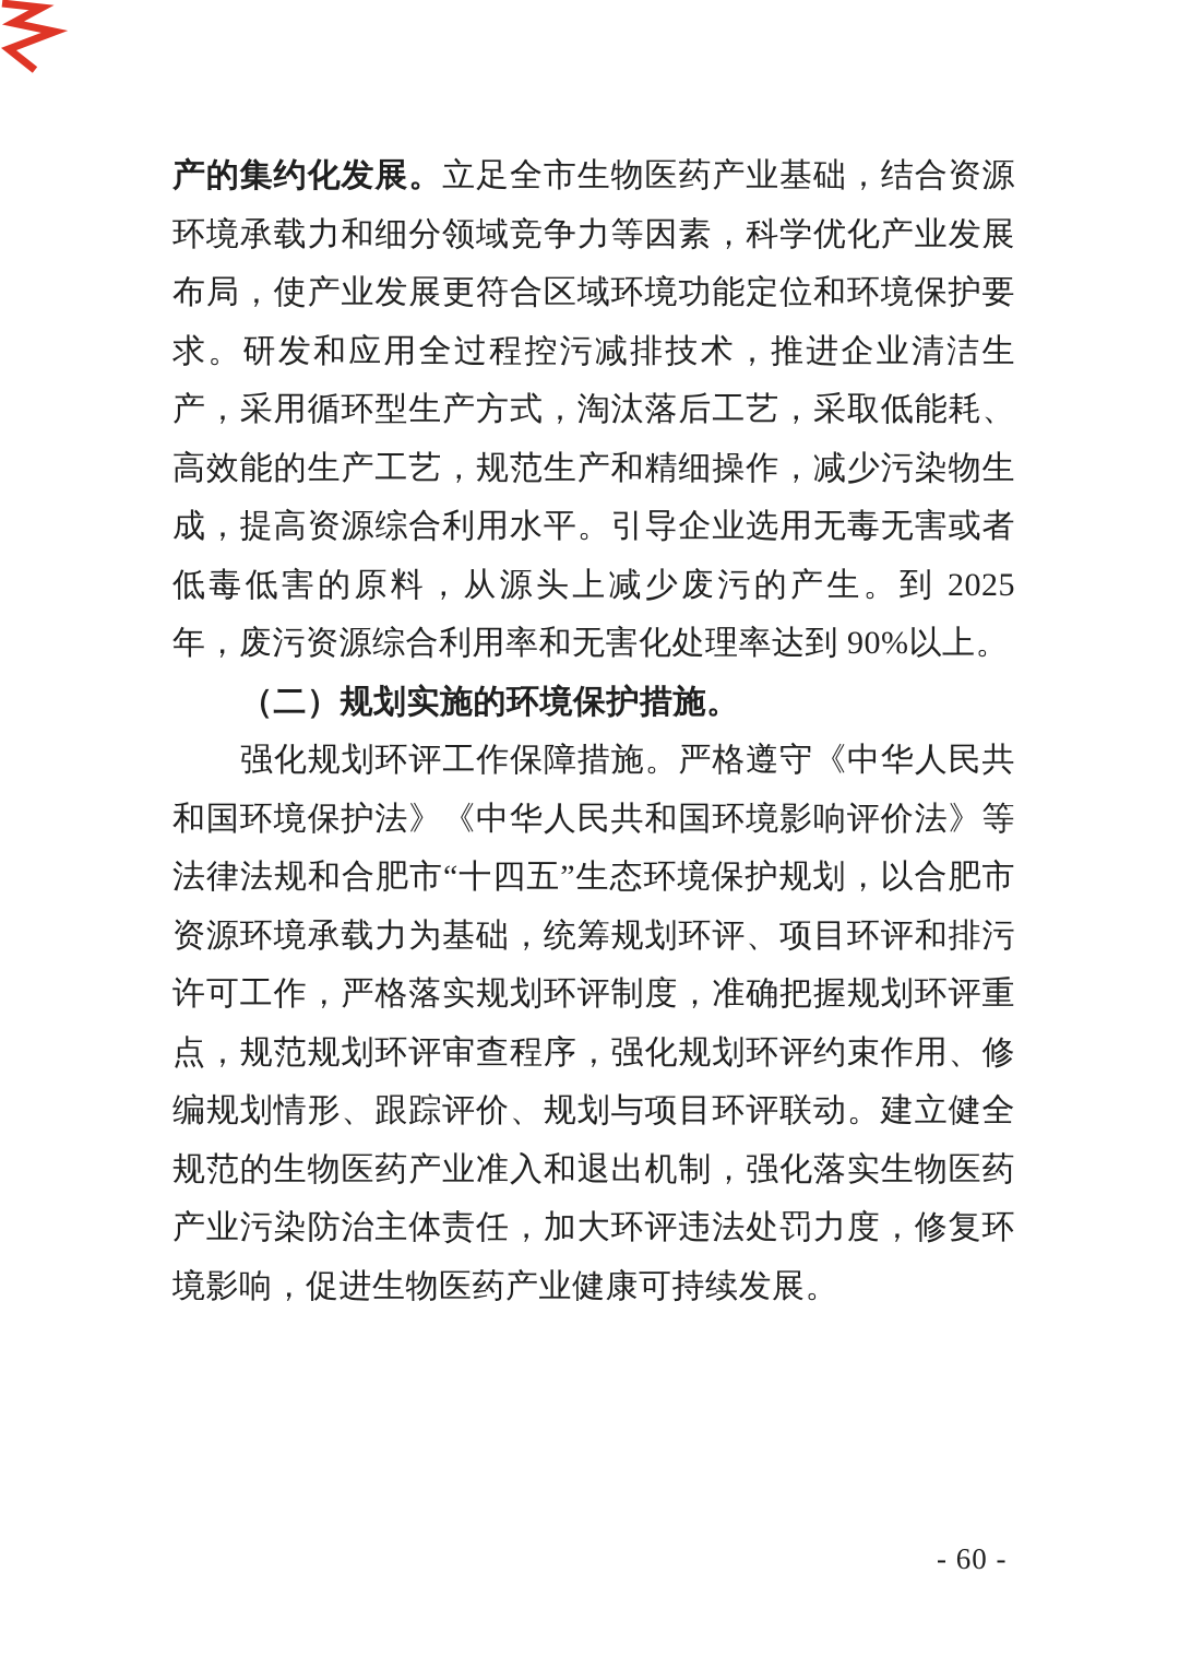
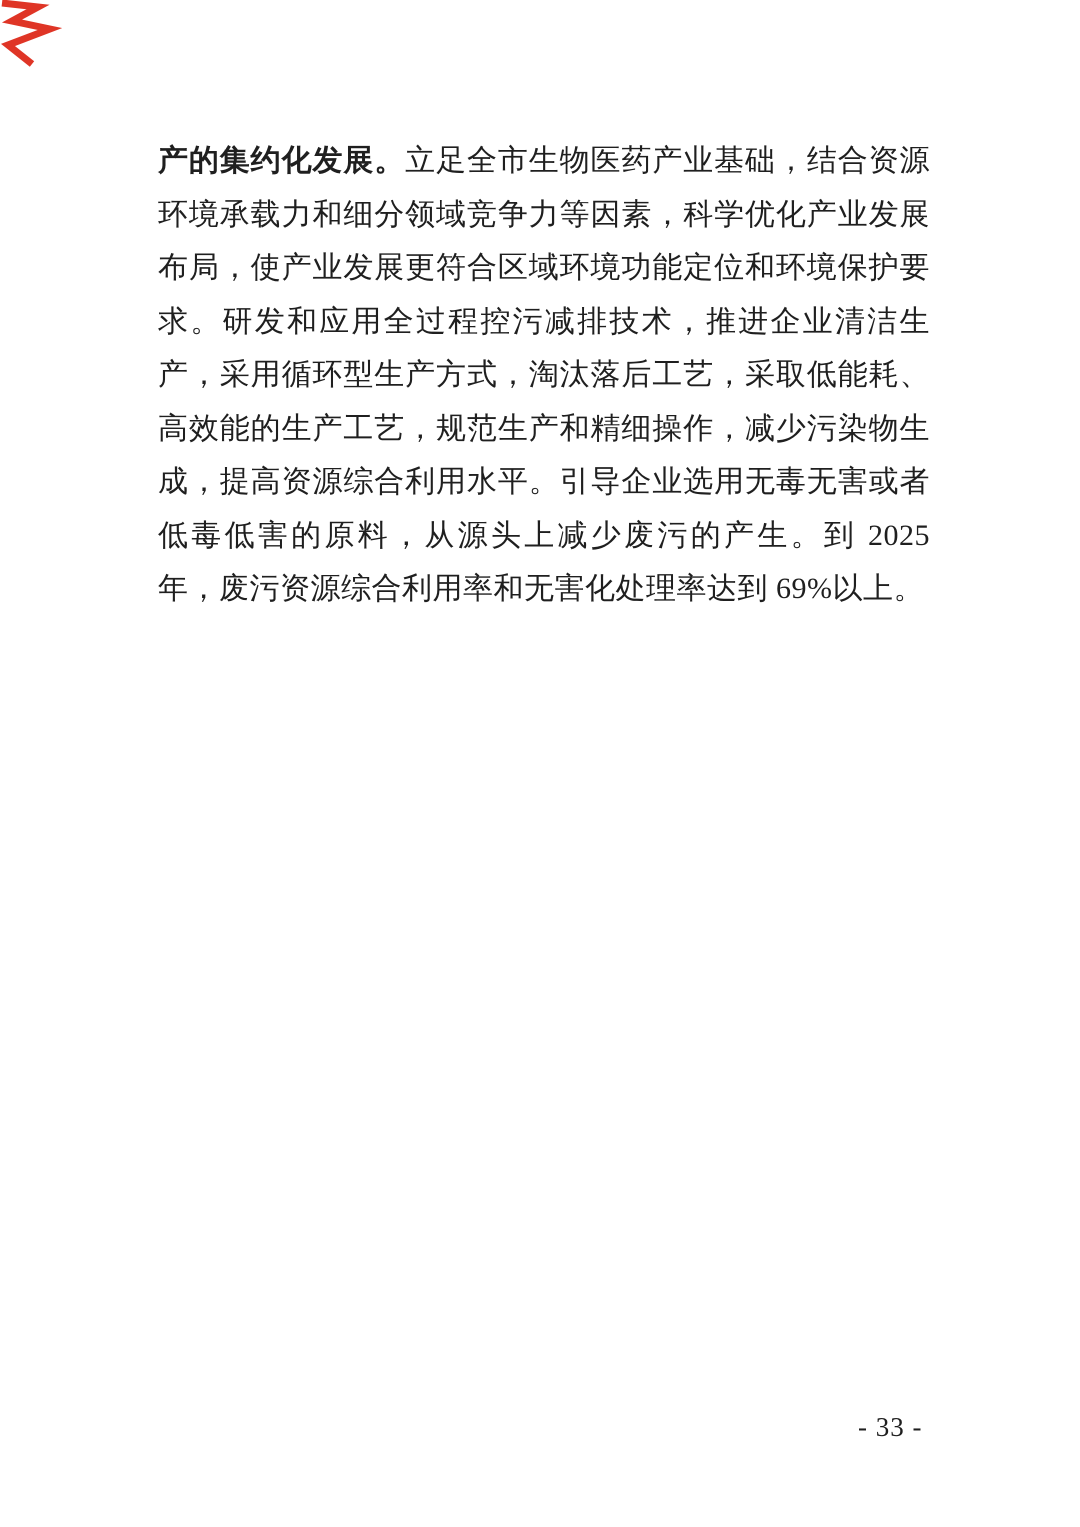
- 产的集约化发展。立足全市生物医药产业基础，结合资源环境承载力和细分领域竞争力等因素，科学优化产业发展布局，使产业发展更符合区域环境功能定位和环境保护要求。研发和应用全过程控污减排技术，推进企业清洁生产，采用循环型生产方式，淘汰落后工艺，采取低能耗、高效能的生产工艺，规范生产和精细操作，减少污染物生成，提高资源综合利用水平。引导企业选用无毒无害或者低毒低害的原料，从源头上减少废污的产生。到 2025 年，废污资源综合利用率和无害化处理率达到 90%以上。
+ 产的集约化发展。立足全市生物医药产业基础，结合资源环境承载力和细分领域竞争力等因素，科学优化产业发展布局，使产业发展更符合区域环境功能定位和环境保护要求。研发和应用全过程控污减排技术，推进企业清洁生产，采用循环型生产方式，淘汰落后工艺，采取低能耗、高效能的生产工艺，规范生产和精细操作，减少污染物生成，提高资源综合利用水平。引导企业选用无毒无害或者低毒低害的原料，从源头上减少废污的产生。到 2025 年，废污资源综合利用率和无害化处理率达到 69%以上。
- （二）规划实施的环境保护措施。
- 强化规划环评工作保障措施。严格遵守《中华人民共和国环境保护法》《中华人民共和国环境影响评价法》等法律法规和合肥市“十四五”生态环境保护规划，以合肥市资源环境承载力为基础，统筹规划环评、项目环评和排污许可工作，严格落实规划环评制度，准确把握规划环评重点，规范规划环评审查程序，强化规划环评约束作用、修编规划情形、跟踪评价、规划与项目环评联动。建立健全规范的生物医药产业准入和退出机制，强化落实生物医药产业污染防治主体责任，加大环评违法处罚力度，修复环境影响，促进生物医药产业健康可持续发展。
- - 60 -
+ - 33 -
